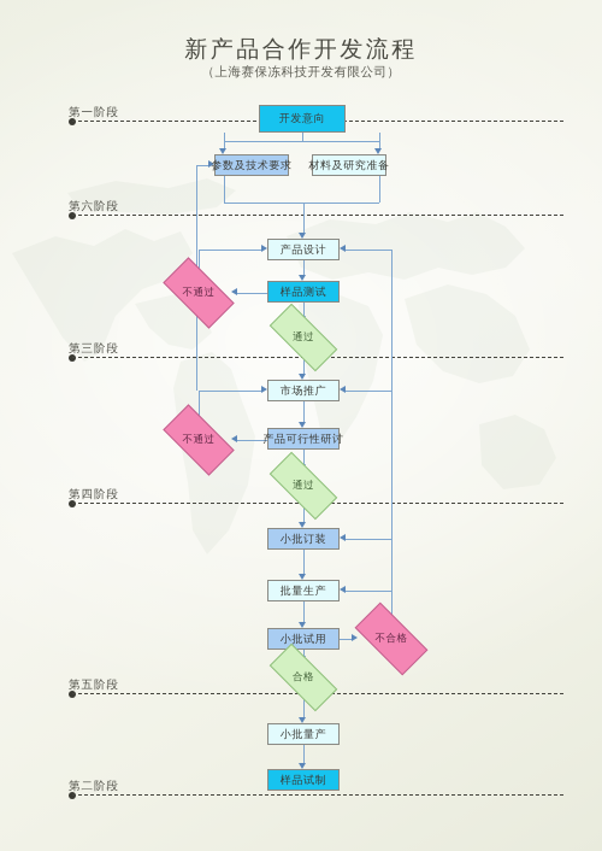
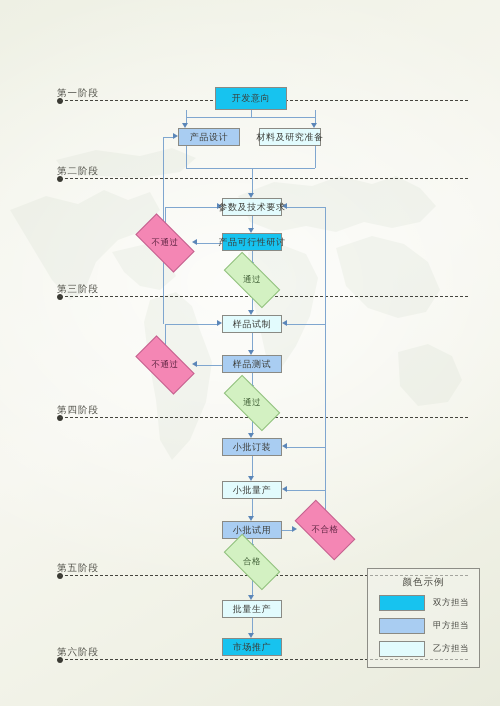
- 新产品合作开发流程
- （上海赛保冻科技开发有限公司）
  第一阶段
- 第六阶段
+ 第二阶段
  第三阶段
  第四阶段
  第五阶段
- 第二阶段
+ 第六阶段
  开发意向
- 参数及技术要求
+ 产品设计
  材料及研究准备
- 产品设计
+ 参数及技术要求
- 样品测试
+ 产品可行性研讨
- 市场推广
+ 样品试制
- 产品可行性研讨
+ 样品测试
  小批订装
- 批量生产
+ 小批量产
  小批试用
- 小批量产
+ 批量生产
- 样品试制
+ 市场推广
  不通过
  通过
  不通过
  通过
  不合格
  合格
+ 颜色示例
+ 双方担当
+ 甲方担当
+ 乙方担当
